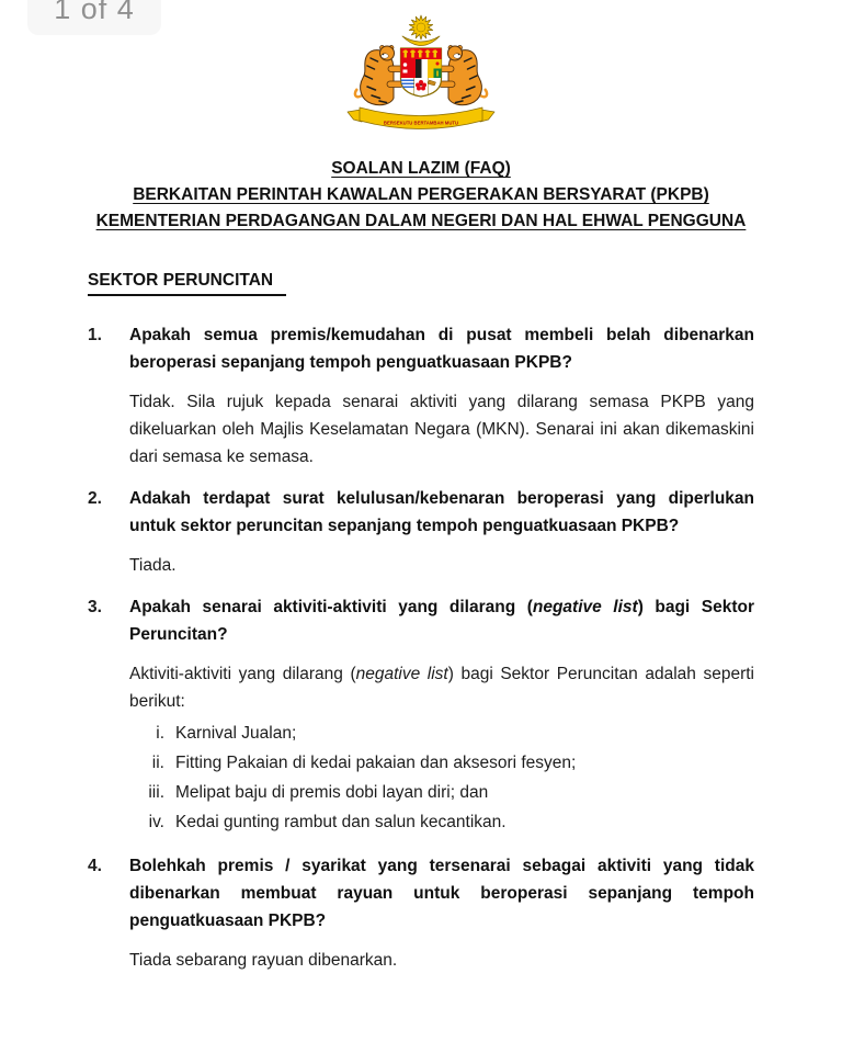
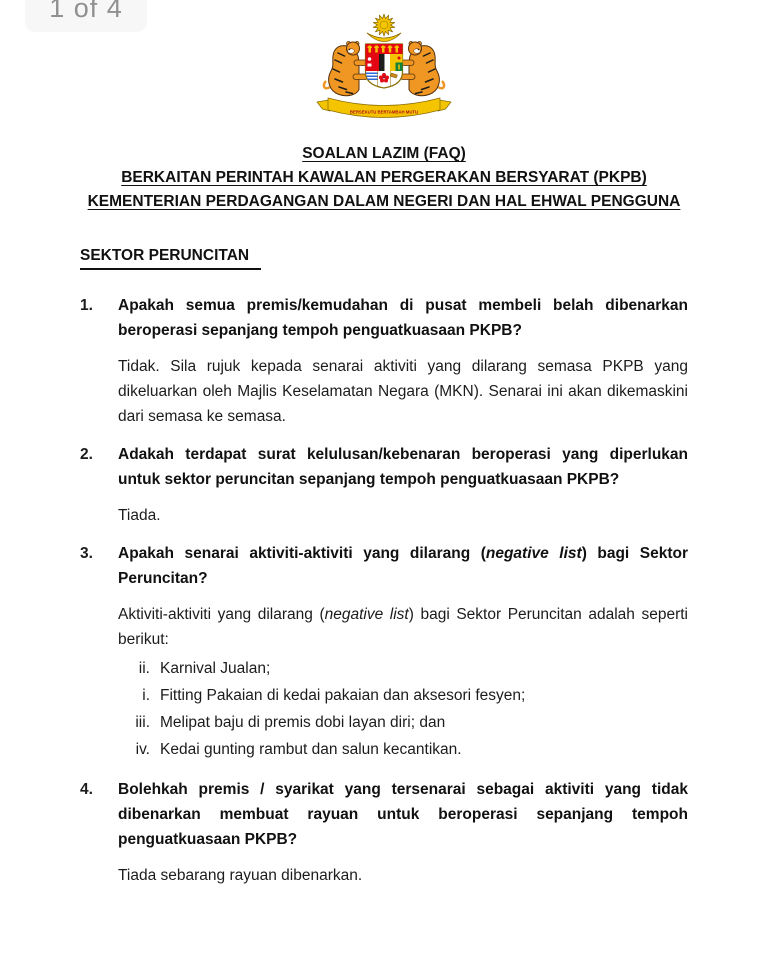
  1 of 4
  SOALAN LAZIM (FAQ)
  BERKAITAN PERINTAH KAWALAN PERGERAKAN BERSYARAT (PKPB)
  KEMENTERIAN PERDAGANGAN DALAM NEGERI DAN HAL EHWAL PENGGUNA
  SEKTOR PERUNCITAN
  1.
  Apakah semua premis/kemudahan di pusat membeli belah dibenarkan beroperasi sepanjang tempoh penguatkuasaan PKPB?
  Tidak. Sila rujuk kepada senarai aktiviti yang dilarang semasa PKPB yang dikeluarkan oleh Majlis Keselamatan Negara (MKN). Senarai ini akan dikemaskini dari semasa ke semasa.
  2.
  Adakah terdapat surat kelulusan/kebenaran beroperasi yang diperlukan untuk sektor peruncitan sepanjang tempoh penguatkuasaan PKPB?
  Tiada.
  3.
  Apakah senarai aktiviti-aktiviti yang dilarang (negative list) bagi Sektor Peruncitan?
  Aktiviti-aktiviti yang dilarang (negative list) bagi Sektor Peruncitan adalah seperti berikut:
- i.
+ ii.
  Karnival Jualan;
- ii.
+ i.
  Fitting Pakaian di kedai pakaian dan aksesori fesyen;
  iii.
  Melipat baju di premis dobi layan diri; dan
  iv.
  Kedai gunting rambut dan salun kecantikan.
  4.
  Bolehkah premis / syarikat yang tersenarai sebagai aktiviti yang tidak dibenarkan membuat rayuan untuk beroperasi sepanjang tempoh penguatkuasaan PKPB?
  Tiada sebarang rayuan dibenarkan.
